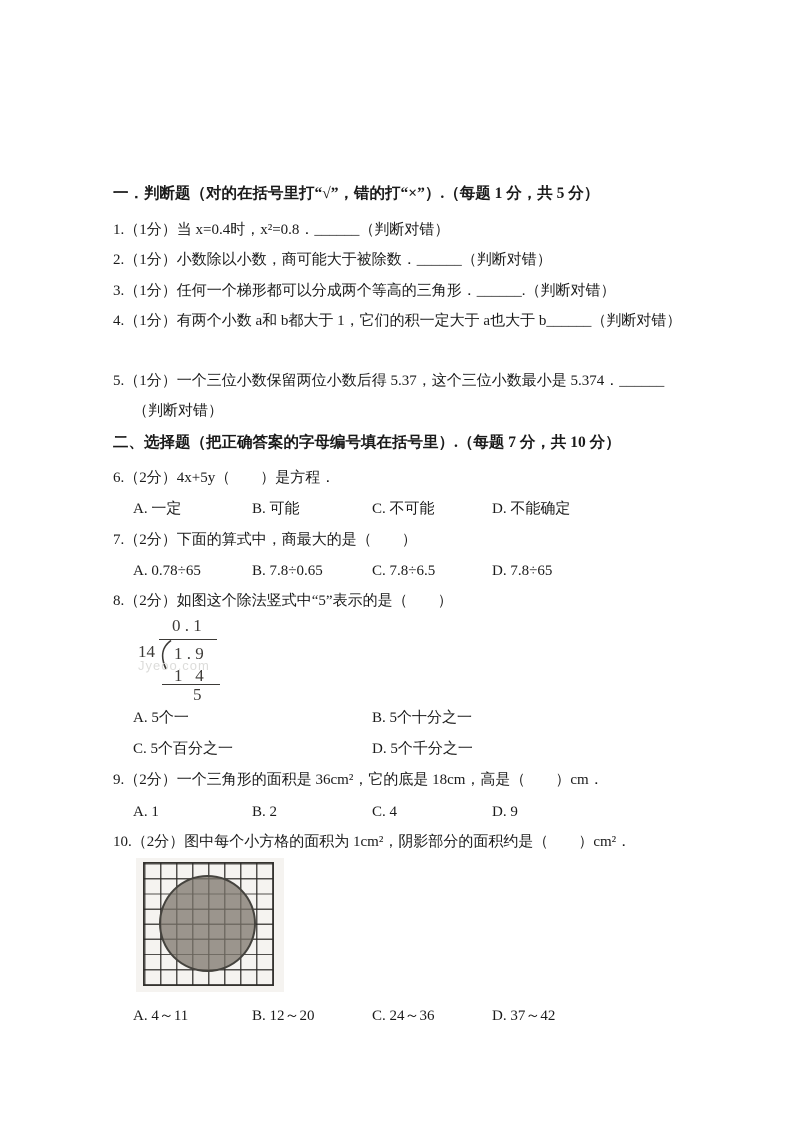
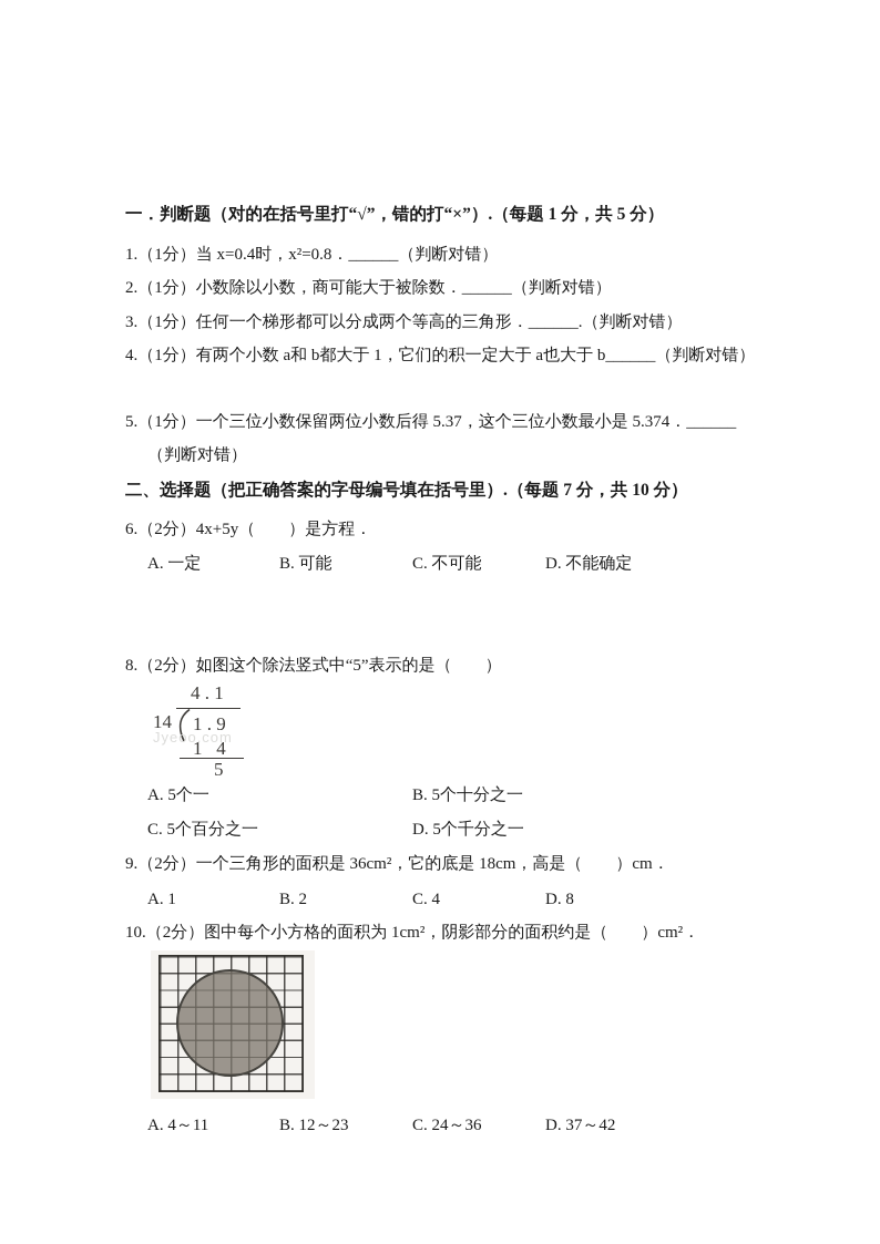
  一．判断题（对的在括号里打“√”，错的打“×”）.（每题 1 分，共 5 分）
  1.（1分）当 x=0.4时，x²=0.8．______（判断对错）
  2.（1分）小数除以小数，商可能大于被除数．______（判断对错）
  3.（1分）任何一个梯形都可以分成两个等高的三角形．______.（判断对错）
  4.（1分）有两个小数 a和 b都大于 1，它们的积一定大于 a也大于 b______（判断对错）
  5.（1分）一个三位小数保留两位小数后得 5.37，这个三位小数最小是 5.374．______
  （判断对错）
  二、选择题（把正确答案的字母编号填在括号里）.（每题 7 分，共 10 分）
  6.（2分）4x+5y（ ）是方程．
  A. 一定
  B. 可能
  C. 不可能
  D. 不能确定
- 7.（2分）下面的算式中，商最大的是（ ）
- A. 0.78÷65
- B. 7.8÷0.65
- C. 7.8÷6.5
- D. 7.8÷65
  8.（2分）如图这个除法竖式中“5”表示的是（ ）
- 0 . 1
+ 4 . 1
  14
  1 . 9
  Jyeoo.com
  1 4
  5
  A. 5个一
  B. 5个十分之一
  C. 5个百分之一
  D. 5个千分之一
  9.（2分）一个三角形的面积是 36cm²，它的底是 18cm，高是（ ）cm．
  A. 1
  B. 2
  C. 4
- D. 9
+ D. 8
  10.（2分）图中每个小方格的面积为 1cm²，阴影部分的面积约是（ ）cm²．
  A. 4～11
- B. 12～20
+ B. 12～23
  C. 24～36
  D. 37～42
